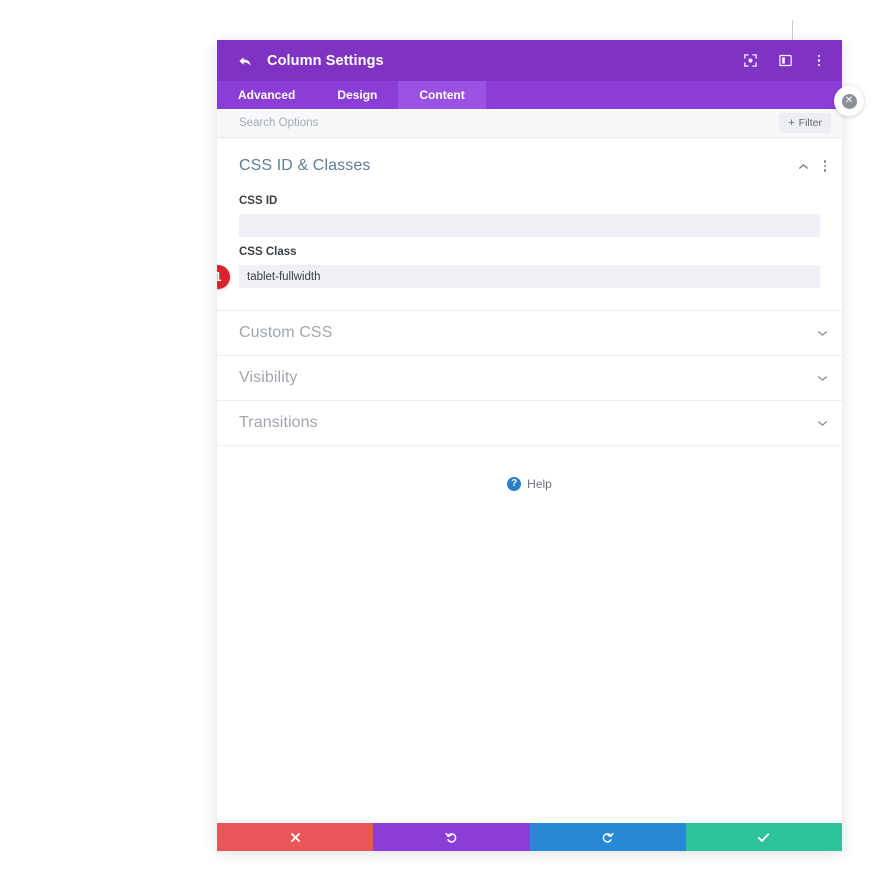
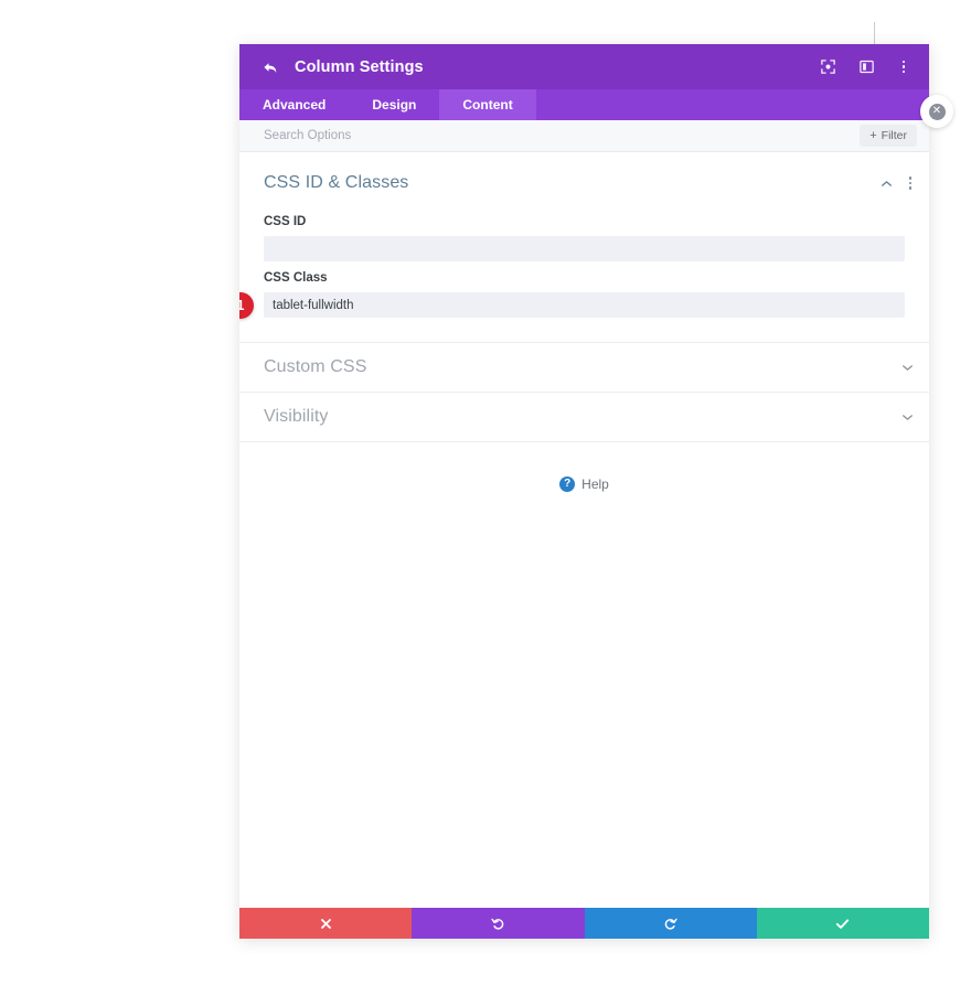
  Column Settings
  ✕
  Advanced
  Design
  Content
  Search Options
  +
  Filter
  CSS ID & Classes
  CSS ID
  CSS Class
  1
  tablet-fullwidth
  Custom CSS
  Visibility
- Transitions
  ?
  Help
